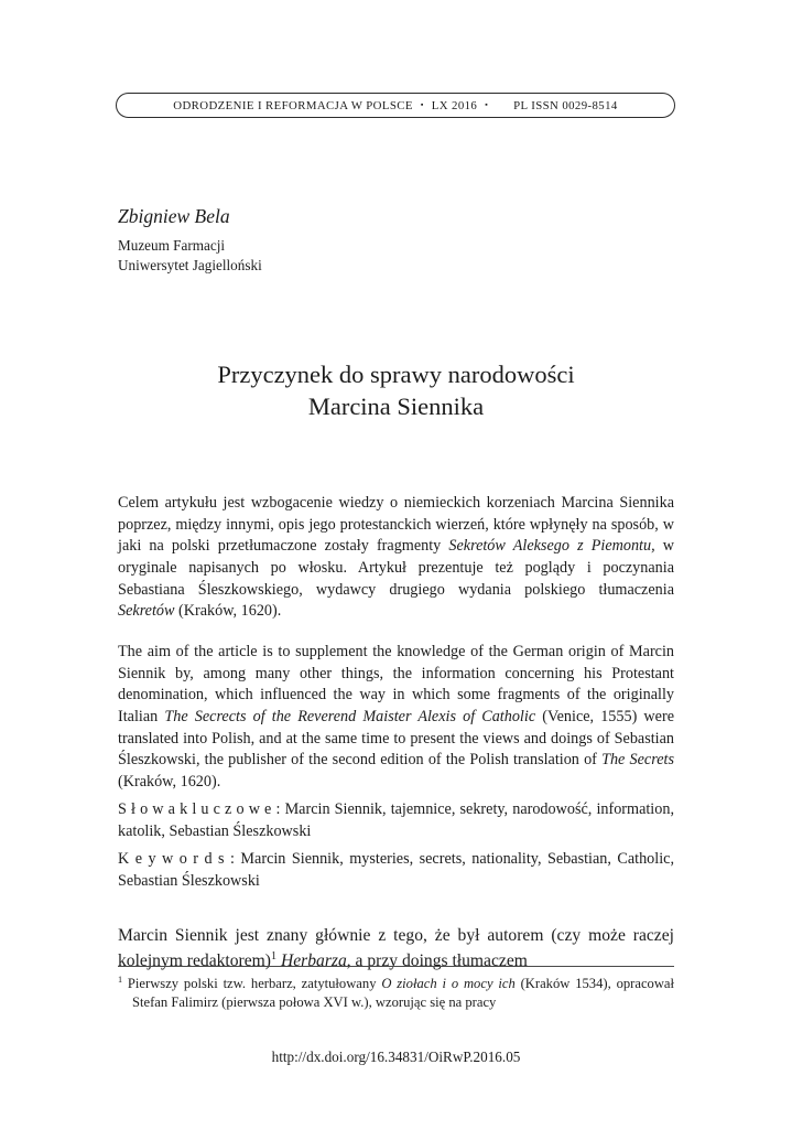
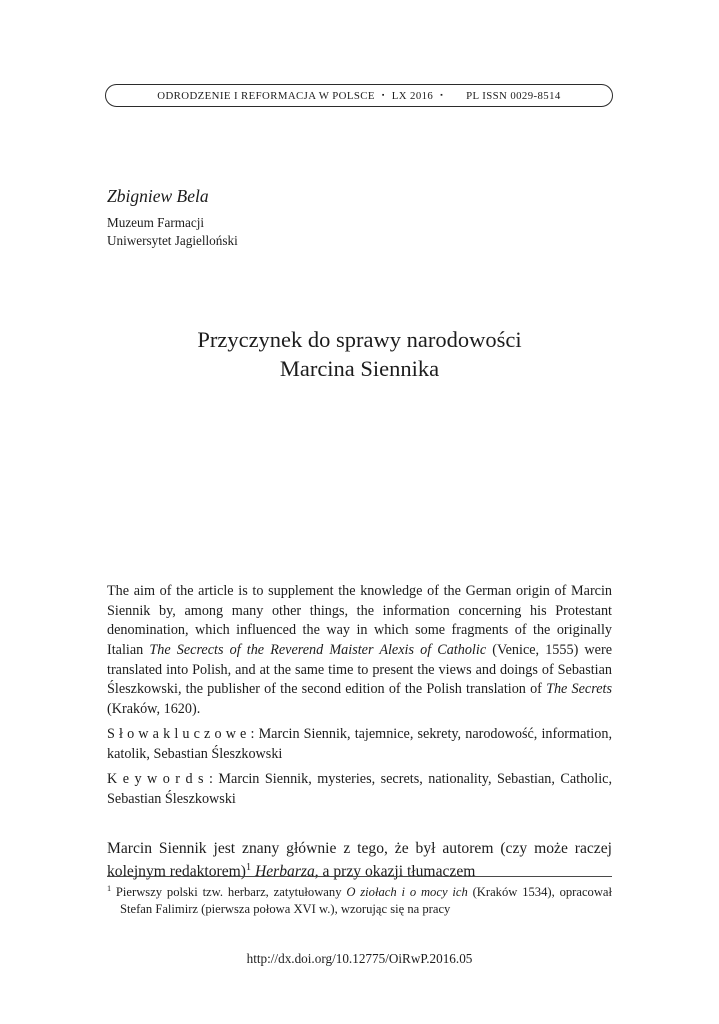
  ODRODZENIE I REFORMACJA W POLSCE
  ▪
  LX 2016
  ▪
  PL ISSN 0029-8514
  Zbigniew Bela
  Muzeum Farmacji
  Uniwersytet Jagielloński
  Przyczynek do sprawy narodowości
  Marcina Siennika
- Celem artykułu jest wzbogacenie wiedzy o niemieckich korzeniach Marcina Siennika poprzez, między innymi, opis jego protestanckich wierzeń, które wpłynęły na sposób, w jaki na polski przetłumaczone zostały fragmenty Sekretów Aleksego z Piemontu, w oryginale napisanych po włosku. Artykuł prezentuje też poglądy i poczynania Sebastiana Śleszkowskiego, wydawcy drugiego wydania polskiego tłumaczenia Sekretów (Kraków, 1620).
  The aim of the article is to supplement the knowledge of the German origin of Marcin Siennik by, among many other things, the information concerning his Protestant denomination, which influenced the way in which some fragments of the originally Italian The Secrects of the Reverend Maister Alexis of Catholic (Venice, 1555) were translated into Polish, and at the same time to present the views and doings of Sebastian Śleszkowski, the publisher of the second edition of the Polish translation of The Secrets (Kraków, 1620).
  S ł o w a k l u c z o w e : Marcin Siennik, tajemnice, sekrety, narodowość, information, katolik, Sebastian Śleszkowski
  K e y w o r d s : Marcin Siennik, mysteries, secrets, nationality, Sebastian, Catholic, Sebastian Śleszkowski
- Marcin Siennik jest znany głównie z tego, że był autorem (czy może raczej kolejnym redaktorem)1 Herbarza, a przy doings tłumaczem
+ Marcin Siennik jest znany głównie z tego, że był autorem (czy może raczej kolejnym redaktorem)1 Herbarza, a przy okazji tłumaczem
  1 Pierwszy polski tzw. herbarz, zatytułowany O ziołach i o mocy ich (Kraków 1534), opracował Stefan Falimirz (pierwsza połowa XVI w.), wzorując się na pracy
- http://dx.doi.org/16.34831/OiRwP.2016.05
+ http://dx.doi.org/10.12775/OiRwP.2016.05
